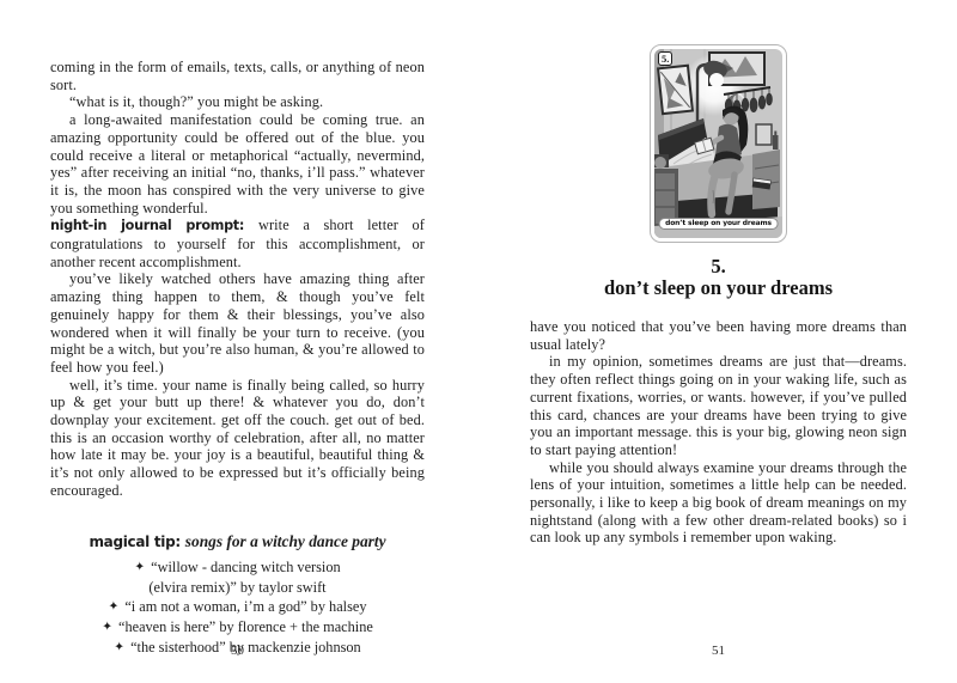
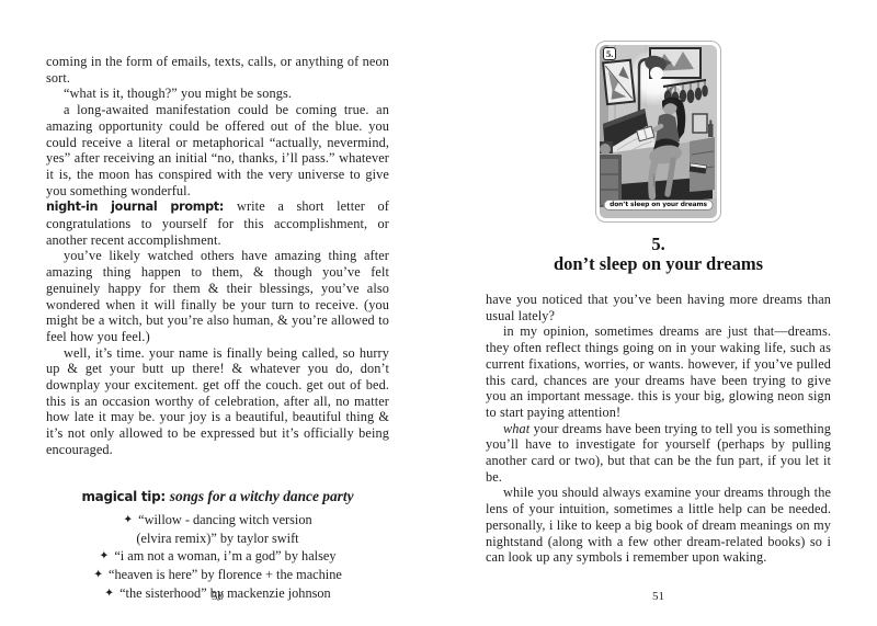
  coming in the form of emails, texts, calls, or anything of neon sort.
- “what is it, though?” you might be asking.
+ “what is it, though?” you might be songs.
  a long-awaited manifestation could be coming true. an amazing opportunity could be offered out of the blue. you could receive a literal or metaphorical “actually, nevermind, yes” after receiving an initial “no, thanks, i’ll pass.” whatever it is, the moon has conspired with the very universe to give you something wonderful.
  night-in journal prompt: write a short letter of congratulations to yourself for this accomplishment, or another recent accomplishment.
  you’ve likely watched others have amazing thing after amazing thing happen to them, & though you’ve felt genuinely happy for them & their blessings, you’ve also wondered when it will finally be your turn to receive. (you might be a witch, but you’re also human, & you’re allowed to feel how you feel.)
  well, it’s time. your name is finally being called, so hurry up & get your butt up there! & whatever you do, don’t downplay your excitement. get off the couch. get out of bed. this is an occasion worthy of celebration, after all, no matter how late it may be. your joy is a beautiful, beautiful thing & it’s not only allowed to be expressed but it’s officially being encouraged.
  magical tip: songs for a witchy dance party
  ✦ “willow - dancing witch version
  (elvira remix)” by taylor swift
  ✦ “i am not a woman, i’m a god” by halsey
  ✦ “heaven is here” by florence + the machine
  ✦ “the sisterhood” by mackenzie johnson
  50
  5.
  5.
  don’t sleep on your dreams
  have you noticed that you’ve been having more dreams than usual lately?
  in my opinion, sometimes dreams are just that—dreams. they often reflect things going on in your waking life, such as current fixations, worries, or wants. however, if you’ve pulled this card, chances are your dreams have been trying to give you an important message. this is your big, glowing neon sign to start paying attention!
+ what your dreams have been trying to tell you is something you’ll have to investigate for yourself (perhaps by pulling another card or two), but that can be the fun part, if you let it be.
  while you should always examine your dreams through the lens of your intuition, sometimes a little help can be needed. personally, i like to keep a big book of dream meanings on my nightstand (along with a few other dream-related books) so i can look up any symbols i remember upon waking.
  51
